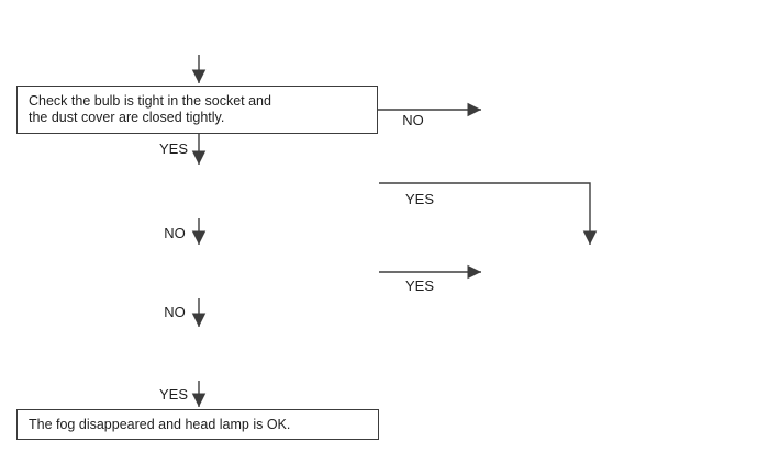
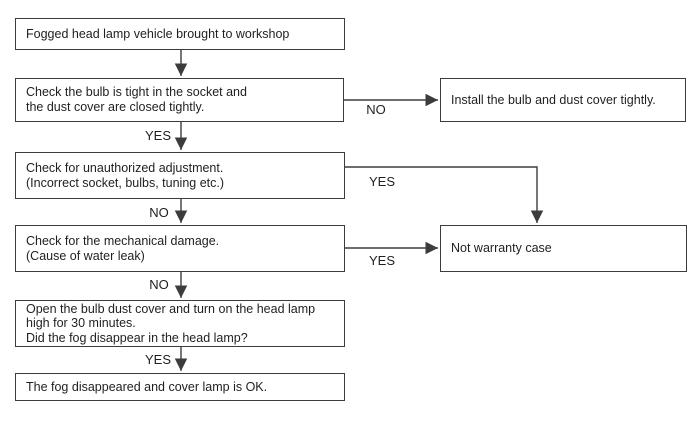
+ Fogged head lamp vehicle brought to workshop
  Check the bulb is tight in the socket and
  the dust cover are closed tightly.
+ Install the bulb and dust cover tightly.
+ Check for unauthorized adjustment.
+ (Incorrect socket, bulbs, tuning etc.)
+ Check for the mechanical damage.
+ (Cause of water leak)
+ Not warranty case
+ Open the bulb dust cover and turn on the head lamp
+ high for 30 minutes.
+ Did the fog disappear in the head lamp?
- The fog disappeared and head lamp is OK.
+ The fog disappeared and cover lamp is OK.
  NO
  YES
  YES
  NO
  YES
  NO
  YES
